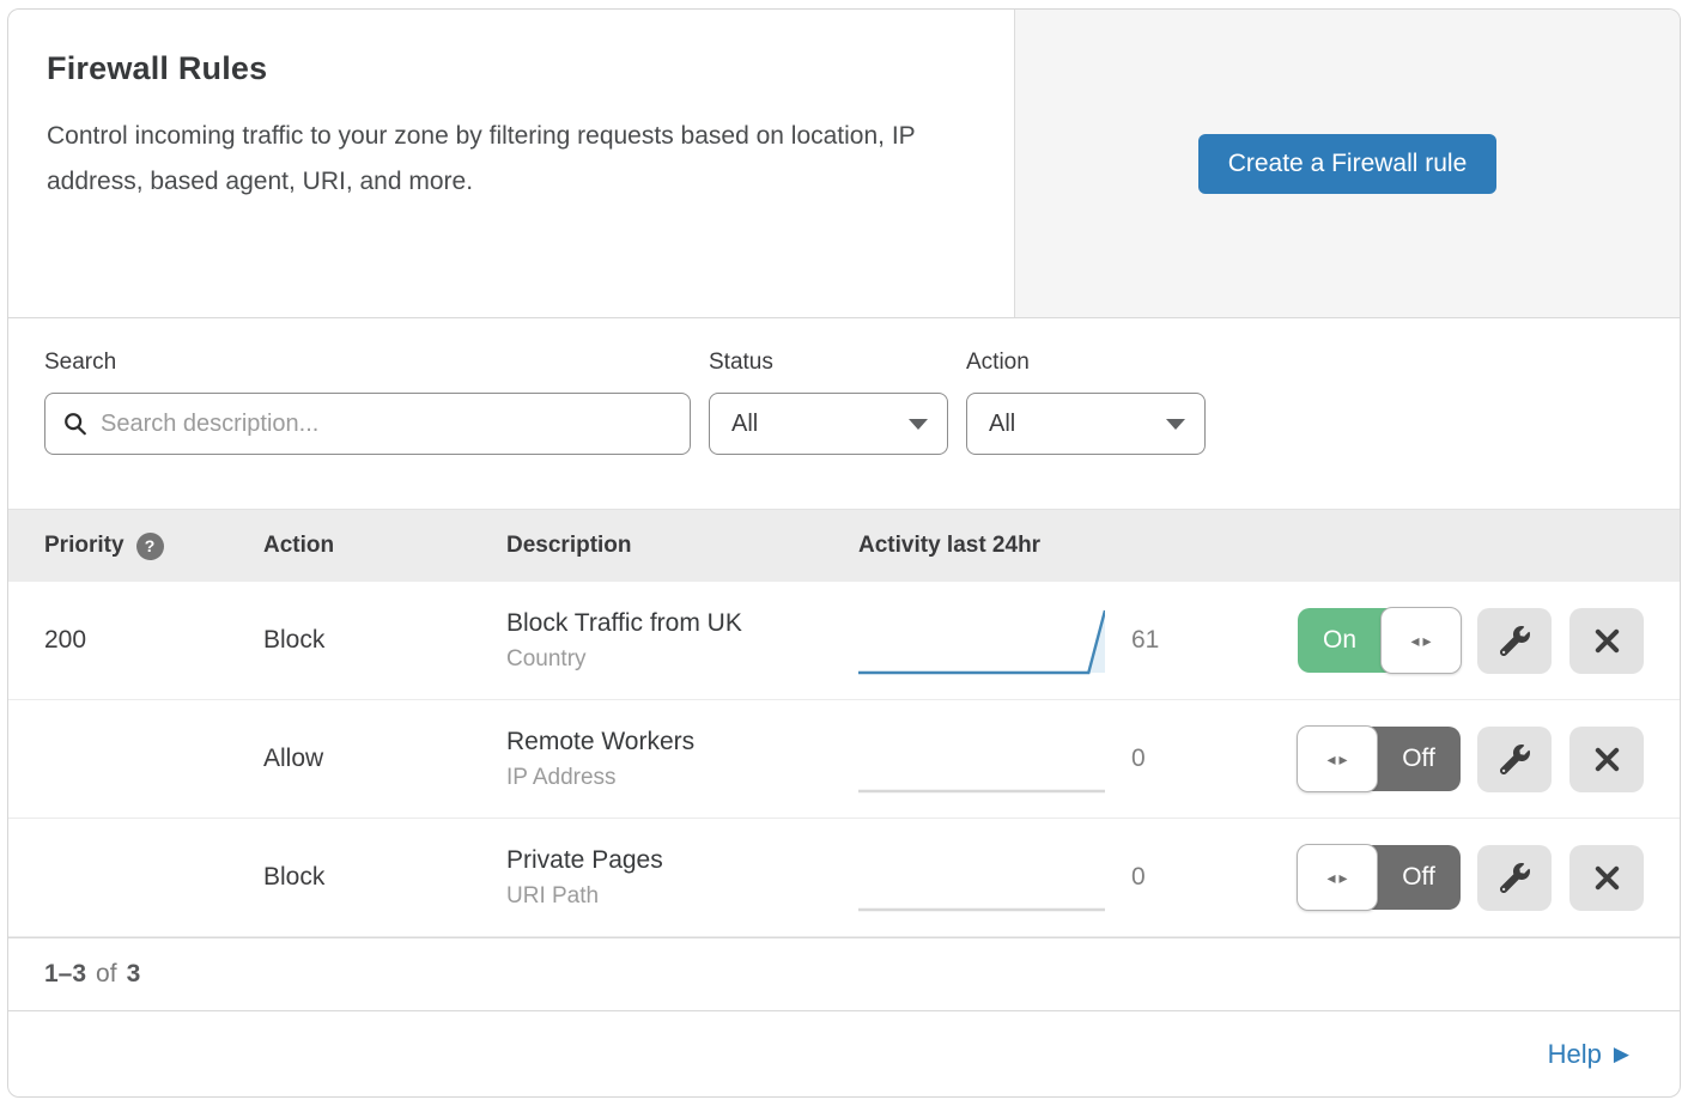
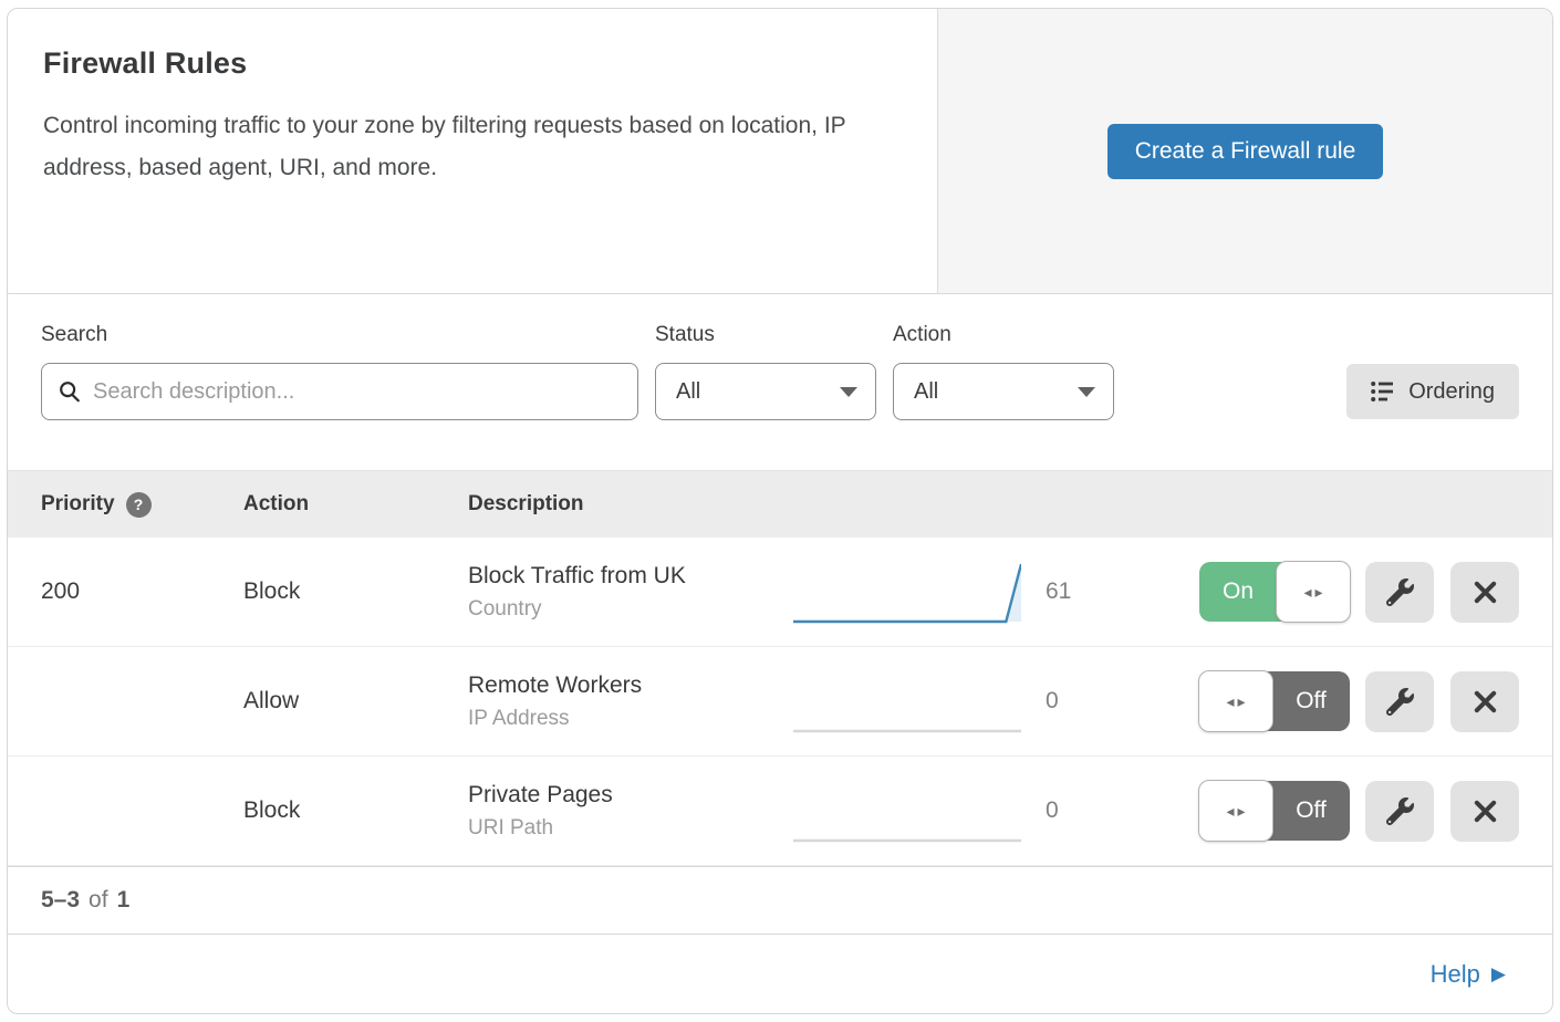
  Firewall Rules
  Control incoming traffic to your zone by filtering requests based on location, IP address, based agent, URI, and more.
  Create a Firewall rule
  Search
  Search description...
  Status
  All
  Action
  All
+ Ordering
  Priority
  ?
  Action
  Description
- Activity last 24hr
  200
  Block
  Block Traffic from UK
  Country
  61
  On
  ◂
  ▸
  Allow
  Remote Workers
  IP Address
  0
  Off
  ◂
  ▸
  Block
  Private Pages
  URI Path
  0
  Off
  ◂
  ▸
- 1–3
+ 5–3
  of
- 3
+ 1
  Help
  ▶
